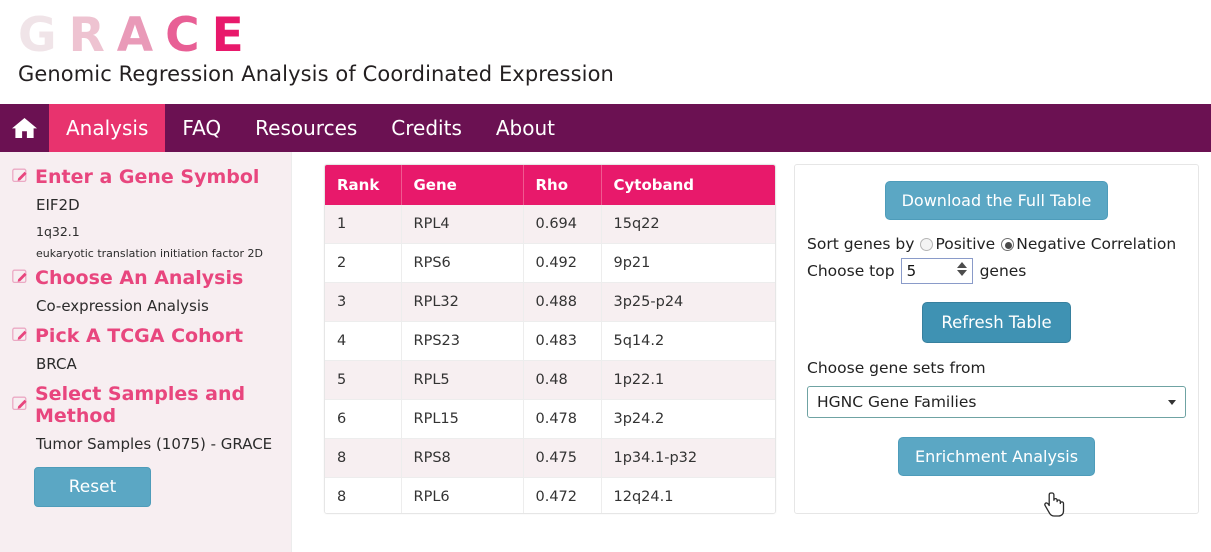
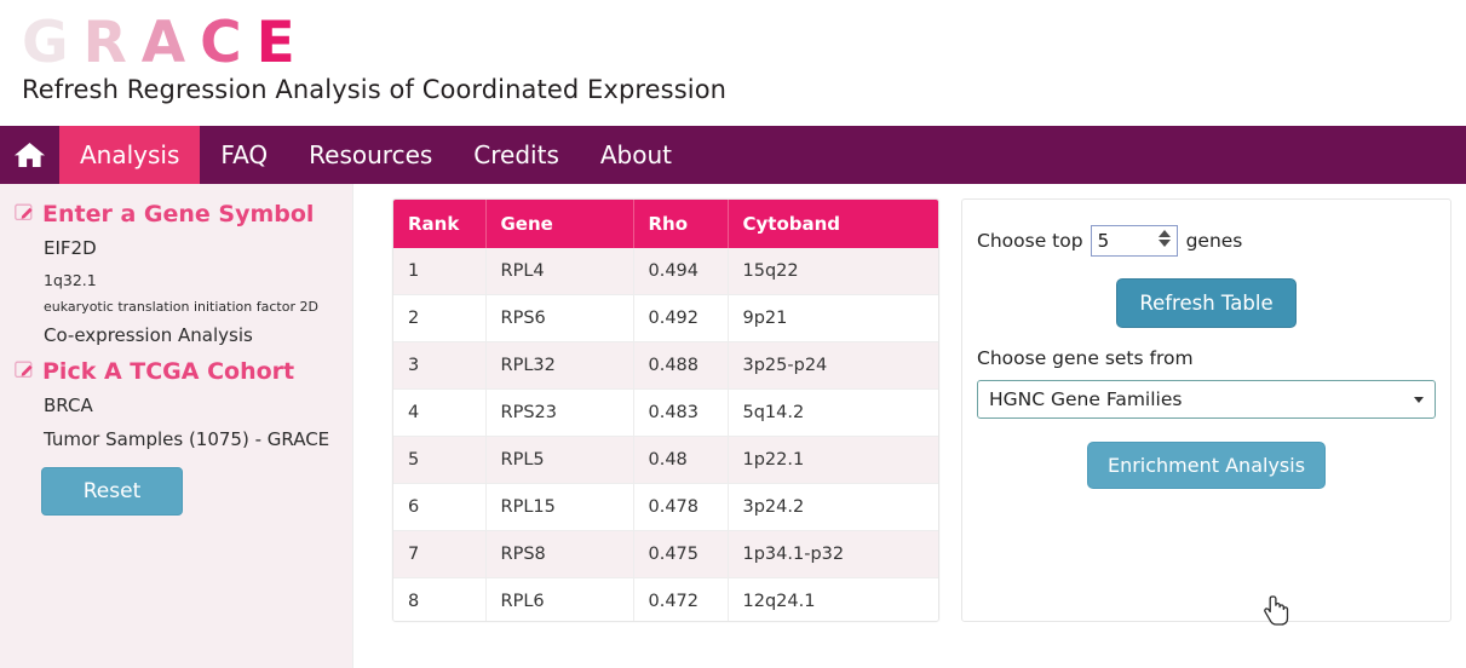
  G
  R
  A
  C
  E
- Genomic Regression Analysis of Coordinated Expression
+ Refresh Regression Analysis of Coordinated Expression
  Analysis
  FAQ
  Resources
  Credits
  About
  Enter a Gene Symbol
  EIF2D
  1q32.1
  eukaryotic translation initiation factor 2D
- Choose An Analysis
  Co-expression Analysis
  Pick A TCGA Cohort
  BRCA
- Select Samples and Method
  Tumor Samples (1075) - GRACE
  Reset
  Rank	Gene	Rho	Cytoband
- 1	RPL4	0.694	15q22
+ 1	RPL4	0.494	15q22
  2	RPS6	0.492	9p21
  3	RPL32	0.488	3p25-p24
  4	RPS23	0.483	5q14.2
  5	RPL5	0.48	1p22.1
  6	RPL15	0.478	3p24.2
- 8	RPS8	0.475	1p34.1-p32
+ 7	RPS8	0.475	1p34.1-p32
  8	RPL6	0.472	12q24.1
- Download the Full Table
- Sort genes by
- Positive
- Negative Correlation
  Choose top
  5
  genes
  Refresh Table
  Choose gene sets from
  HGNC Gene Families
  Enrichment Analysis
